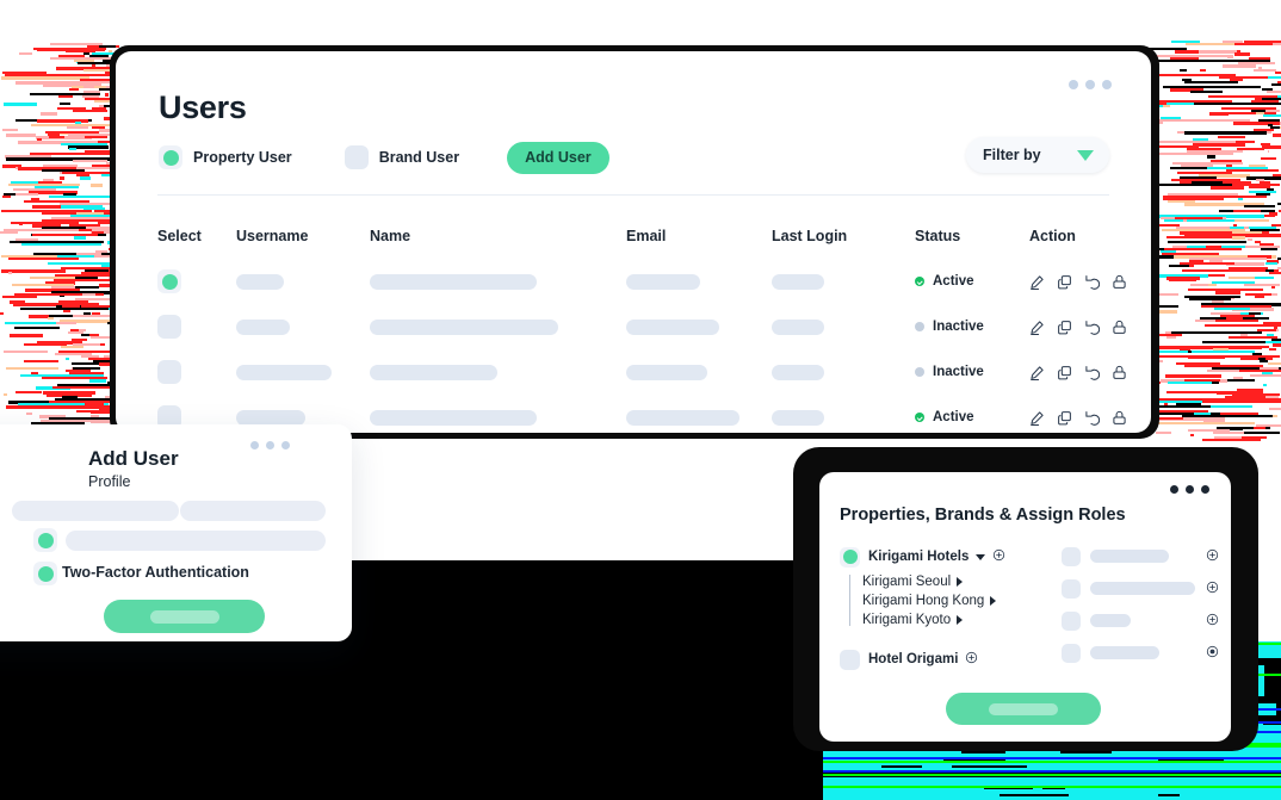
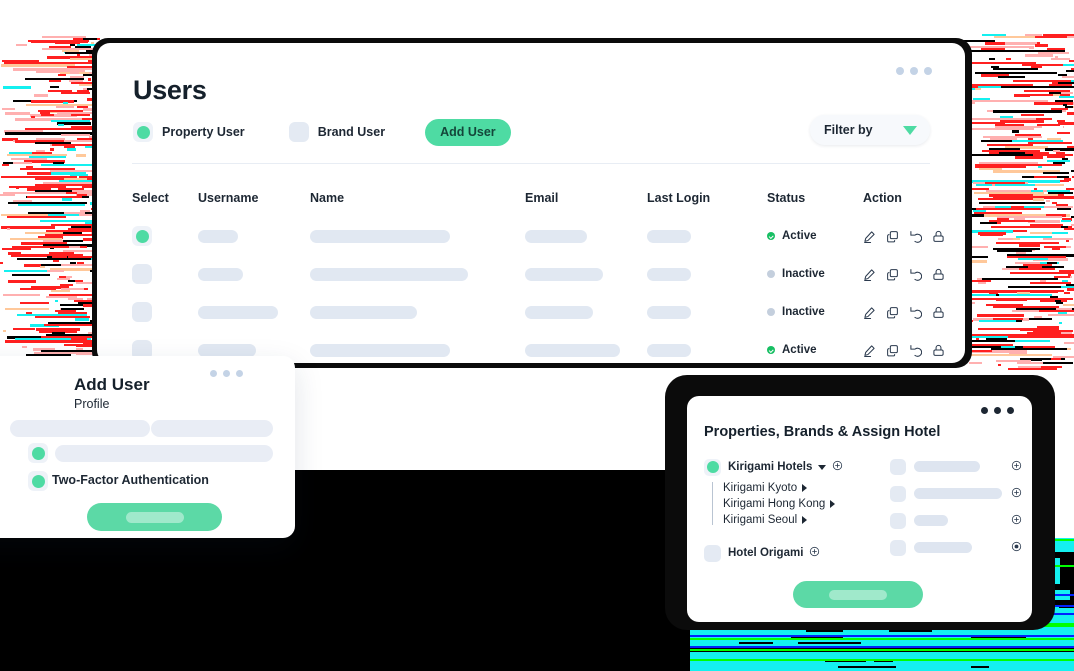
  Users
  Property User
  Brand User
  Add User
  Filter by
  Select
  Username
  Name
  Email
  Last Login
  Status
  Action
  Active
  Inactive
  Inactive
  Active
  Add User
  Profile
  Two-Factor Authentication
- Properties, Brands & Assign Roles
+ Properties, Brands & Assign Hotel
  Kirigami Hotels
- Kirigami Seoul
+ Kirigami Kyoto
  Kirigami Hong Kong
- Kirigami Kyoto
+ Kirigami Seoul
  Hotel Origami
